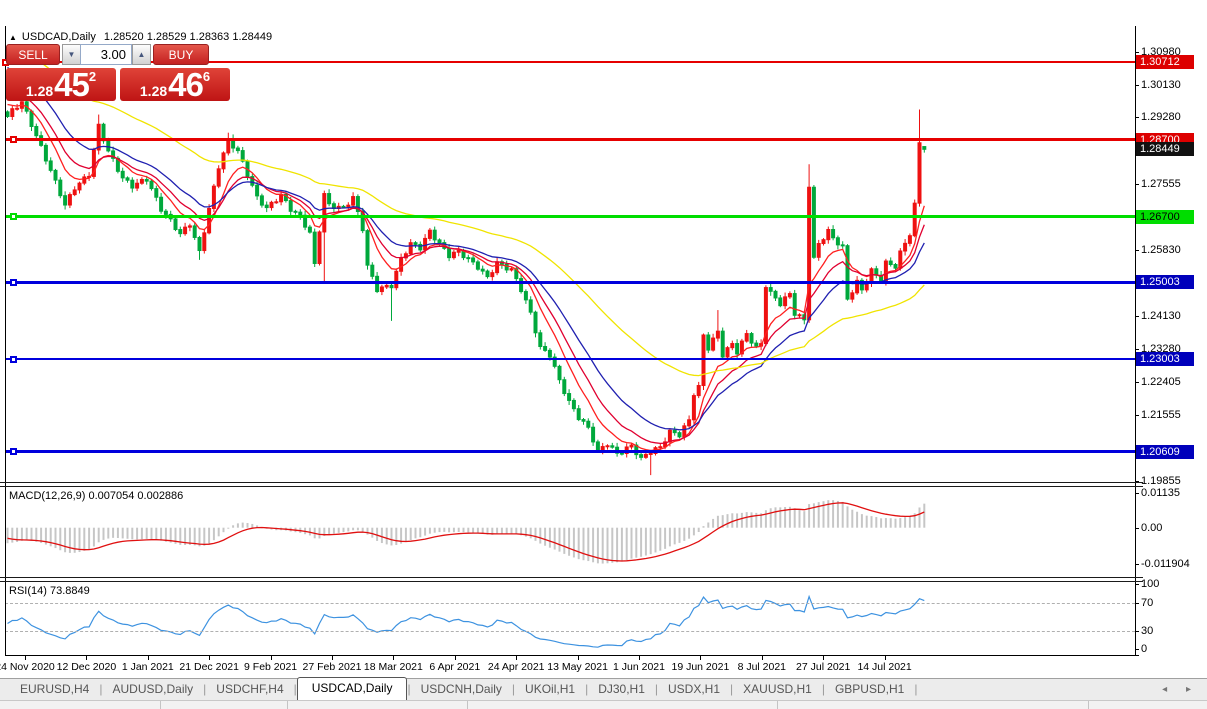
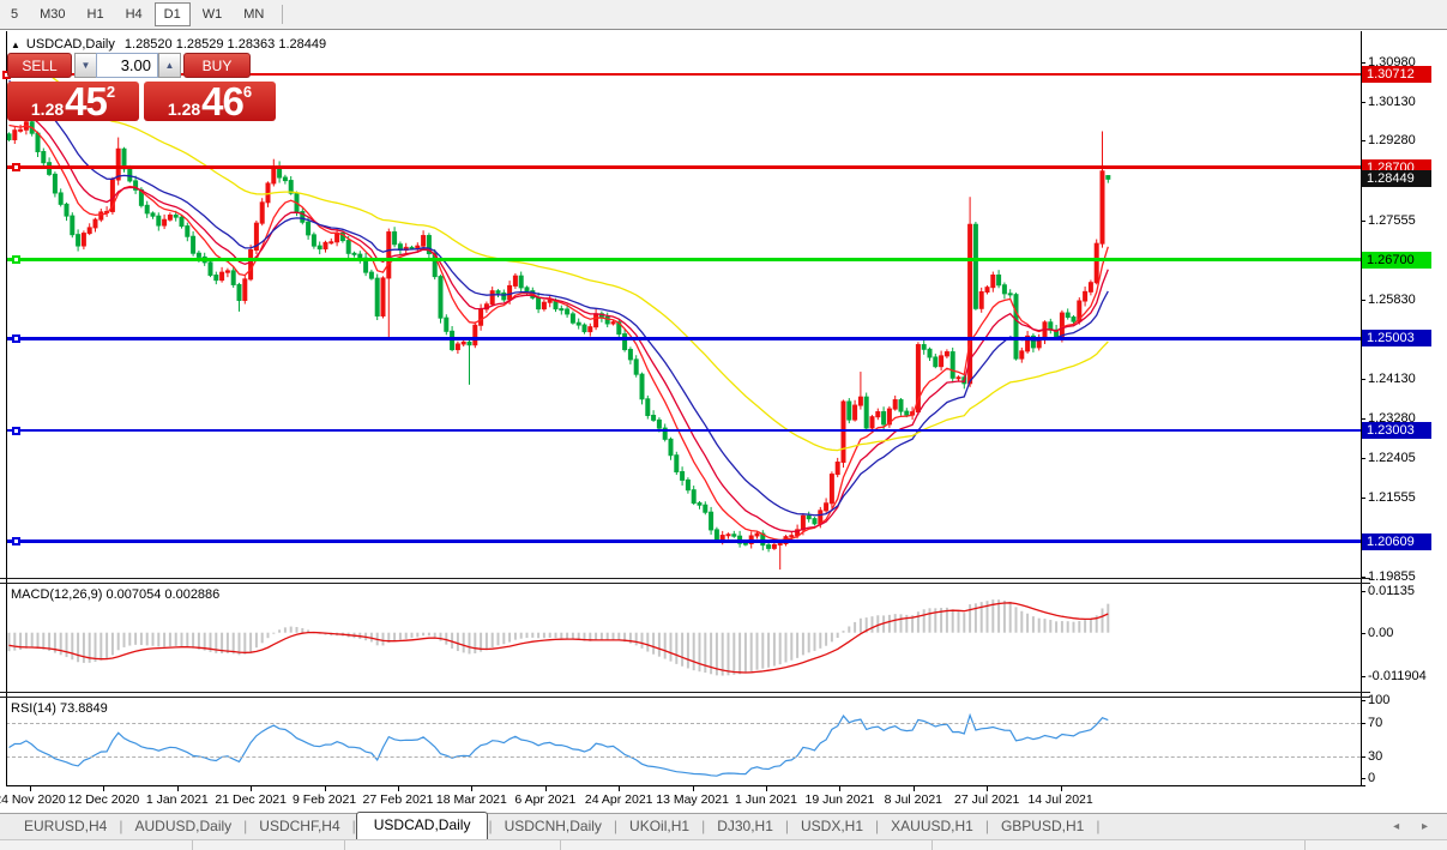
+ 5
+ M30
+ H1
+ H4
+ D1
+ W1
+ MN
  ▲
  USDCAD,Daily
  1.28520 1.28529 1.28363 1.28449
  SELL
  ▼
  3.00
  ▲
  BUY
  1.28
  45
  2
  1.28
  46
  6
  MACD(12,26,9) 0.007054 0.002886
  RSI(14) 73.8849
  1.30980
  1.30130
  1.29280
  1.27555
  1.25830
  1.24130
  1.23280
  1.22405
  1.21555
  1.19855
  1.30712
  1.28700
  1.28449
  1.26700
  1.25003
  1.23003
  1.20609
  0.01135
  0.00
  -0.011904
  100
  70
  30
  0
  4 Nov 2020
  12 Dec 2020
  1 Jan 2021
  21 Dec 2021
  9 Feb 2021
  27 Feb 2021
  18 Mar 2021
  6 Apr 2021
  24 Apr 2021
  13 May 2021
  1 Jun 2021
  19 Jun 2021
  8 Jul 2021
  27 Jul 2021
  14 Jul 2021
  EURUSD,H4
  |
  AUDUSD,Daily
  |
  USDCHF,H4
  |
  USDCAD,Daily
  |
  USDCNH,Daily
  |
  UKOil,H1
  |
  DJ30,H1
  |
  USDX,H1
  |
  XAUUSD,H1
  |
  GBPUSD,H1
  |
  ◂ ▸
